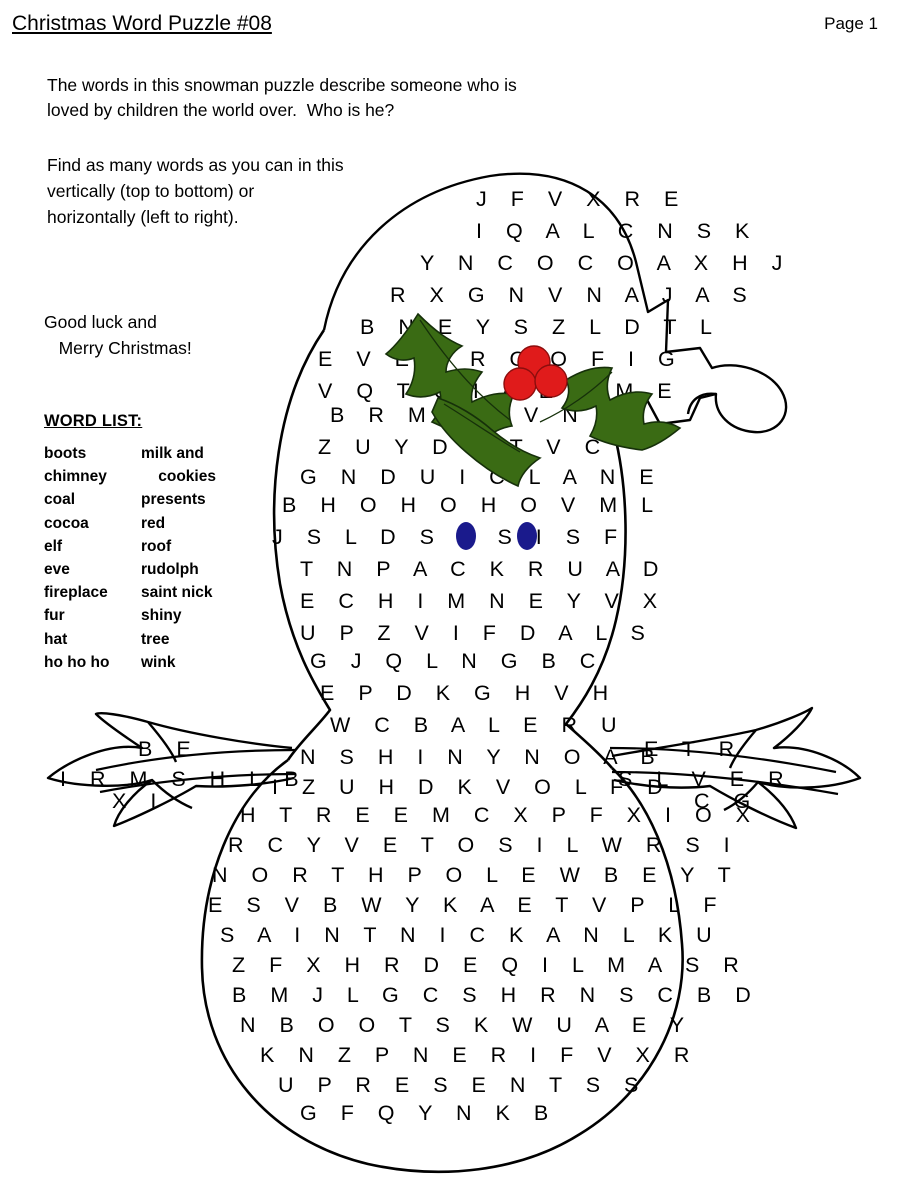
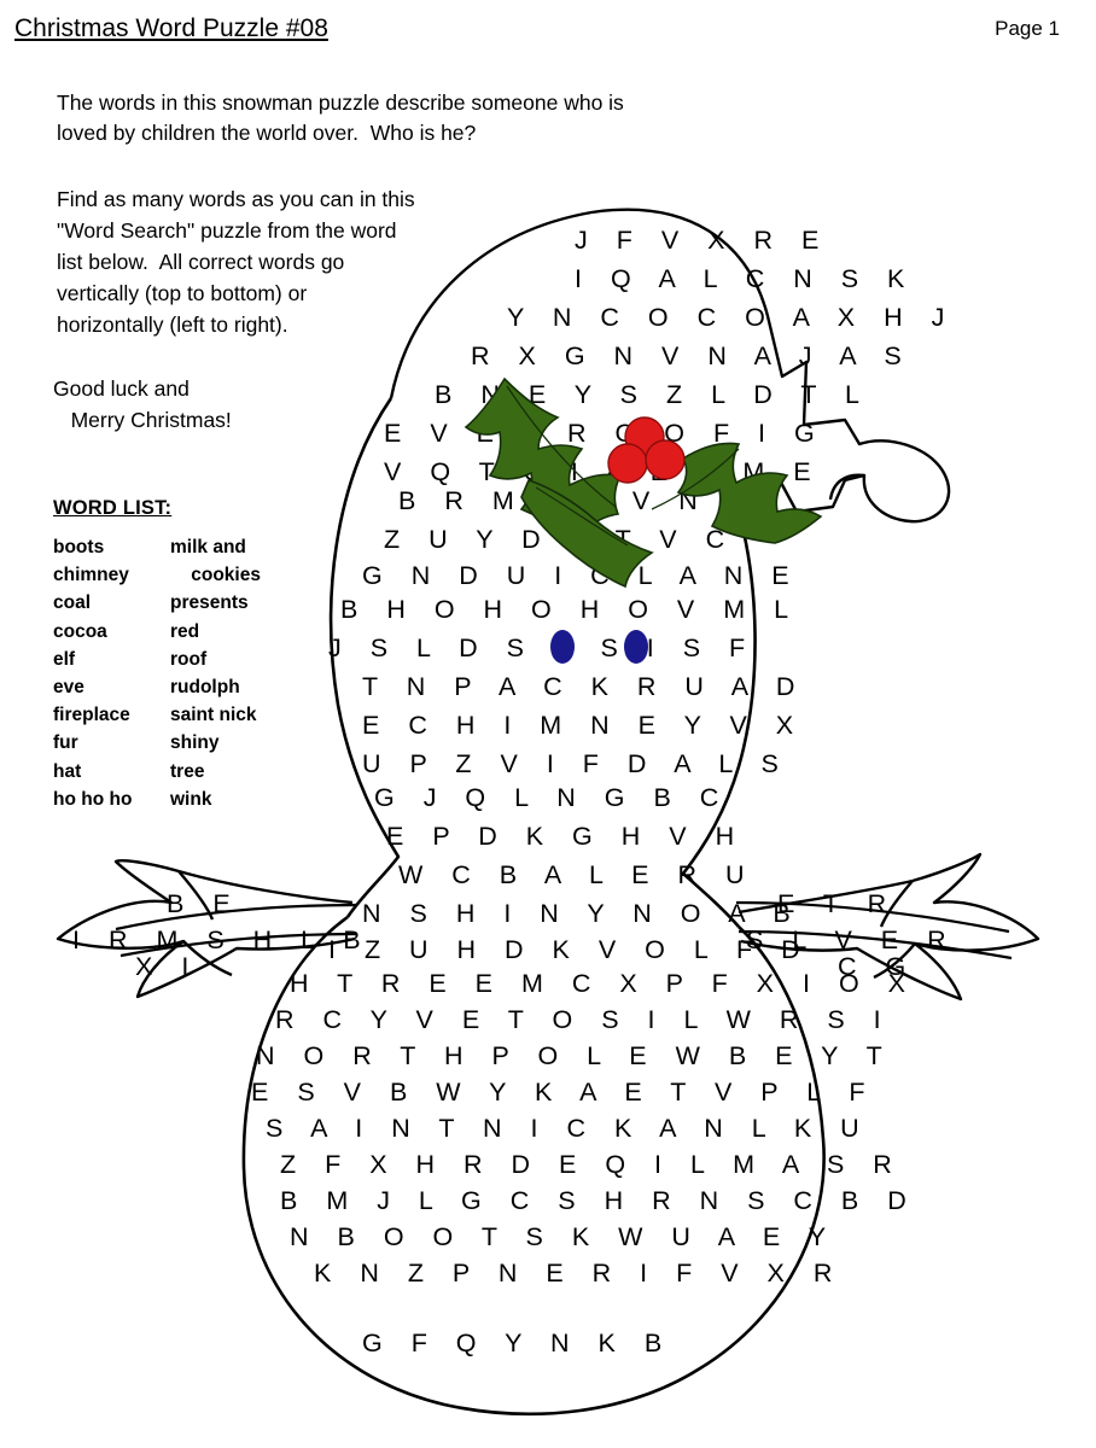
  Christmas Word Puzzle #08
  Page 1
  The words in this snowman puzzle describe someone who is
  loved by children the world over. Who is he?
  Find as many words as you can in this
+ "Word Search" puzzle from the word
+ list below. All correct words go
  vertically (top to bottom) or
  horizontally (left to right).
  Good luck and
  Merry Christmas!
  WORD LIST:
  boots
  milk and
  chimney
  cookies
  coal
  presents
  cocoa
  red
  elf
  roof
  eve
  rudolph
  fireplace
  saint nick
  fur
  shiny
  hat
  tree
  ho ho ho
  wink
  J F V X R E
  I Q A L C N S K
  Y N C O C O A X H J
  R X G N V N A J A S
  B E Y S Z L D T L
  E V R O F I G
  Z U Y D T V C
  G N D U I L A N E
  B H O H O H O V M L
  J S L D S S I S F
  T N P A C K R U A D
  E C H I M N E Y V X
  U P Z V I F D A L S
  G J Q L N G B C
  E P D K G H V H
  W C B A L E R U
  N S H I N Y N O A B
  I Z U H D K V O L F D
  H T R E E M C X P F X I O X
  R C Y V E T O S I L W R S I
  N O R T H P O L E W B E Y T
  E S V B W Y K A E T V P L F
  S A I N T N I C K A N L K U
  Z F X H R D E Q I L M A S R
  B M J L G C S H R N S C B D
  N B O O T S K W U A E Y
  K N Z P N E R I F V X R
- U P R E S E N T S S
  G F Q Y N K B
  B E
  E T R
  I R M S H L B
  S L V E R
  X I
  C G
